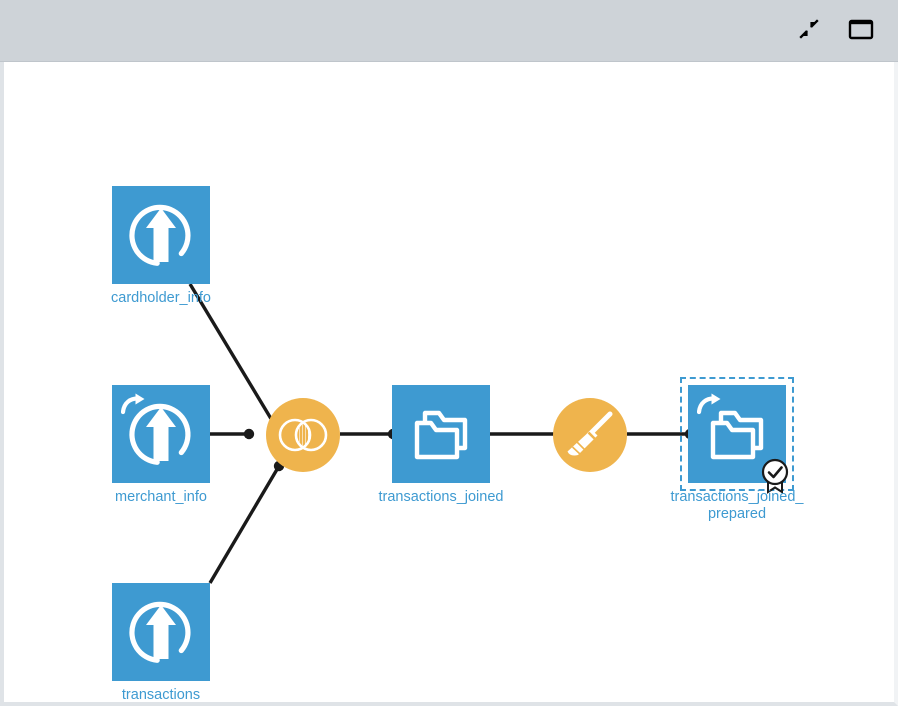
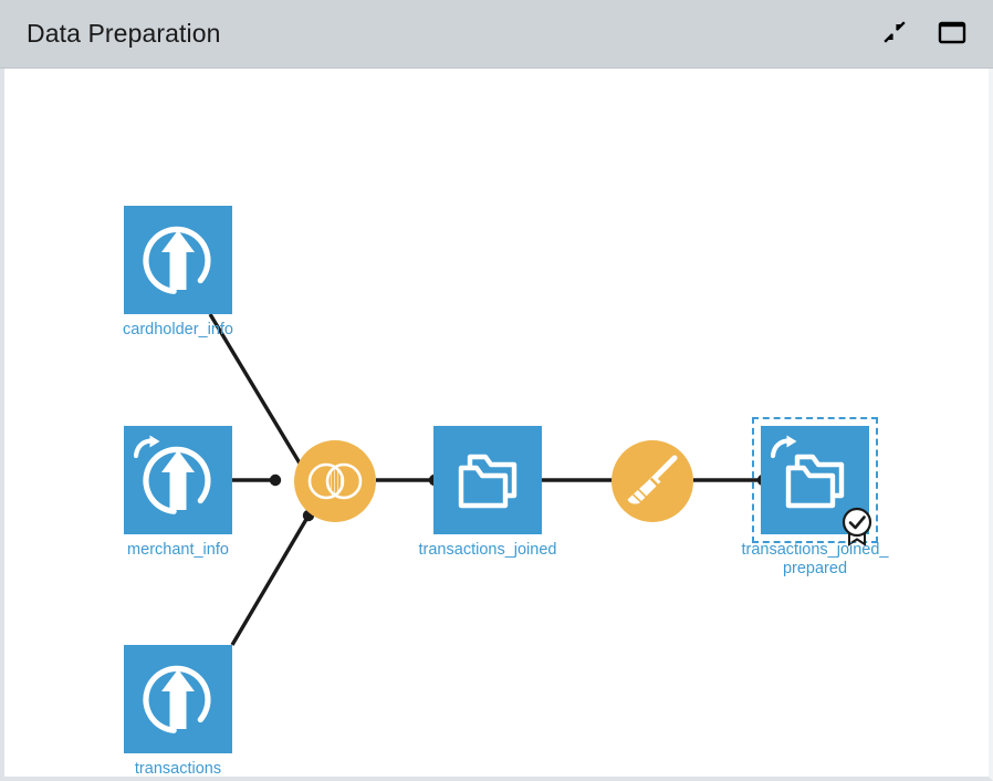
+ Data Preparation
  cardholder_info
  merchant_info
  transactions
  transactions_joined
  transactions_joined_
  prepared
